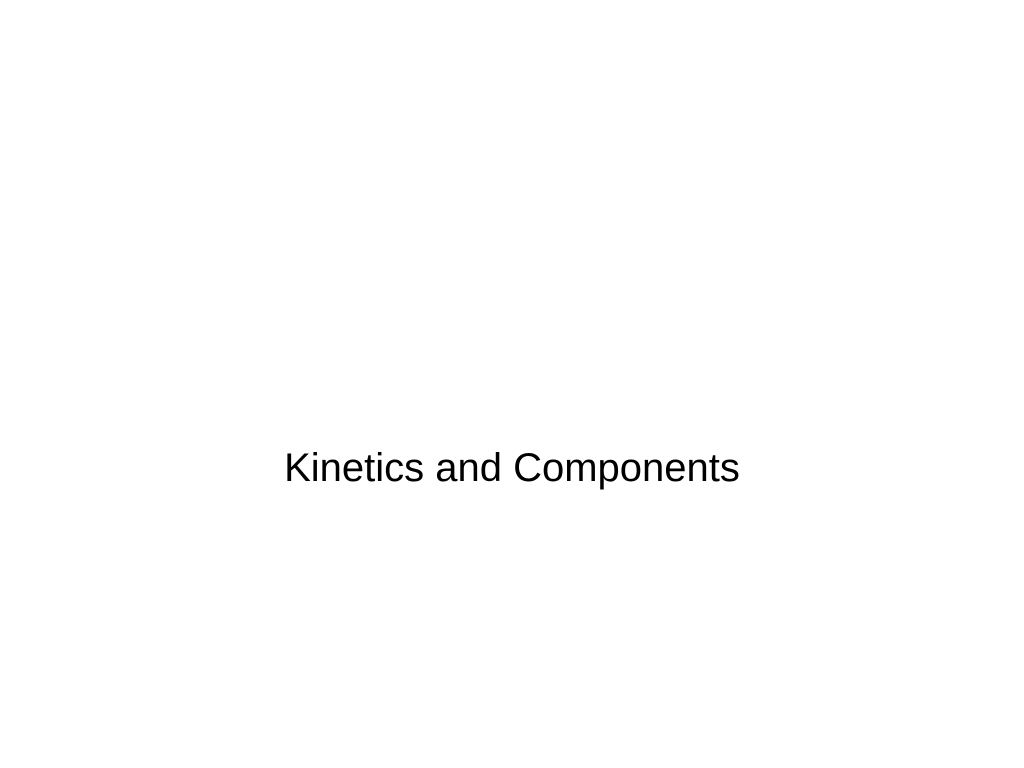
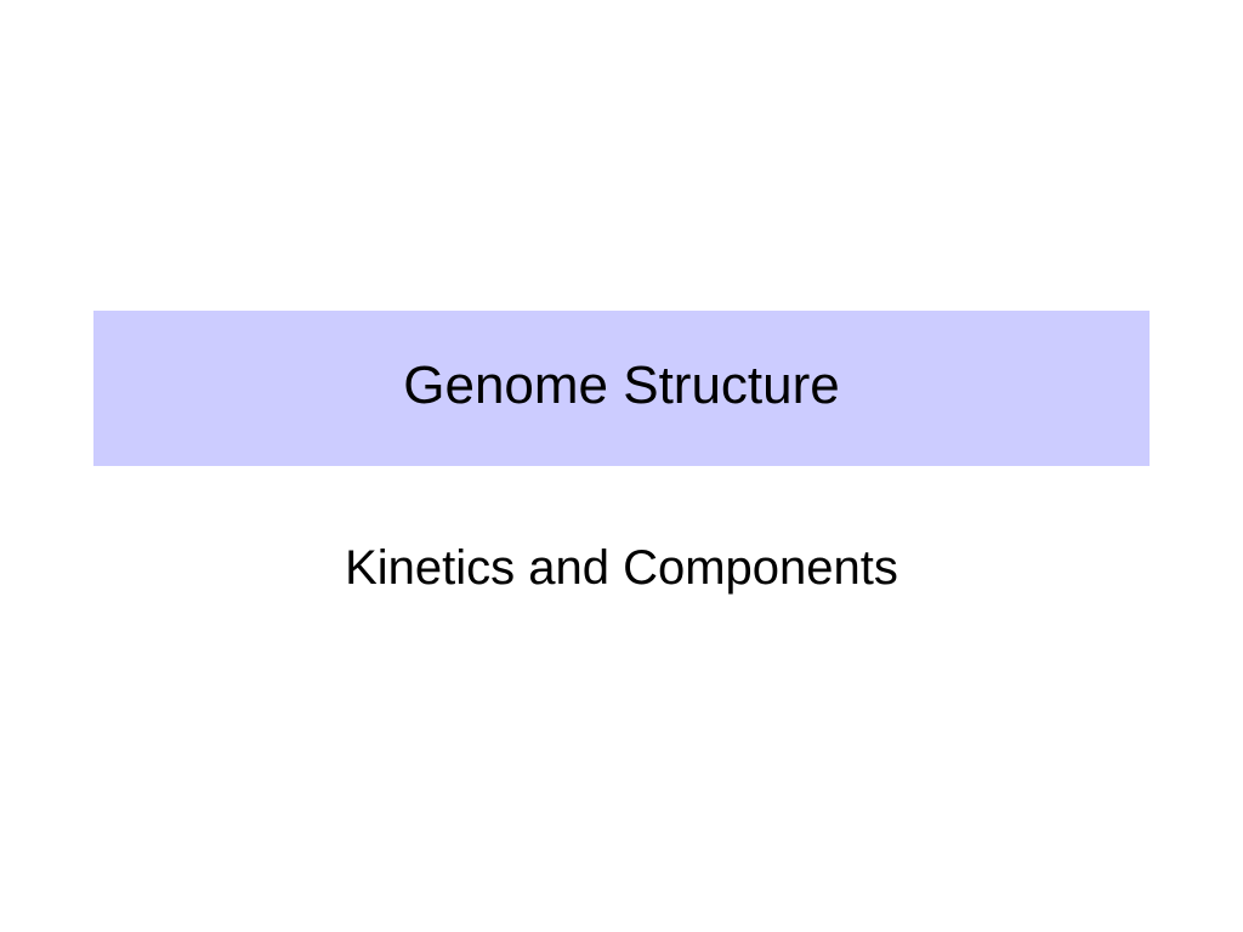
+ Genome Structure
  Kinetics and Components
